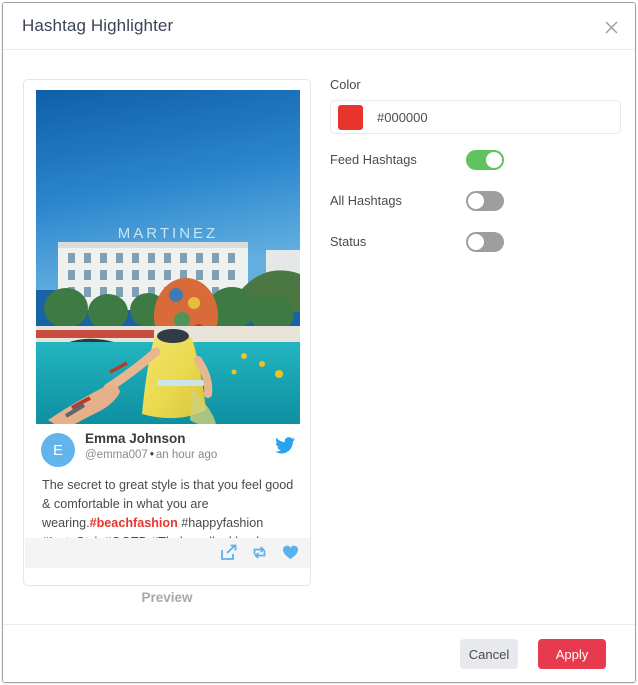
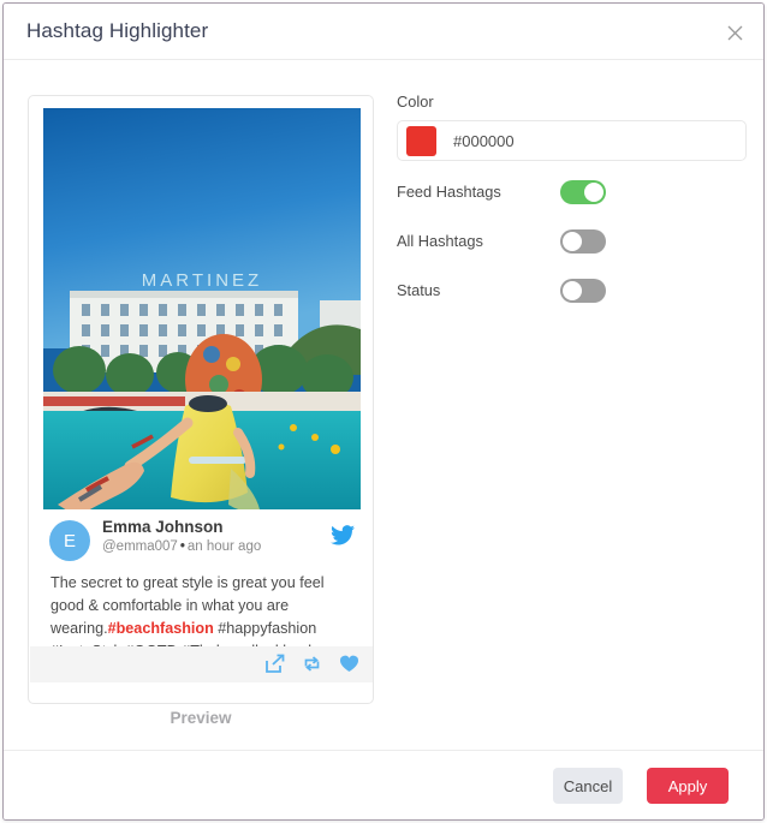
  Hashtag Highlighter
  MARTINEZ
  E
  Emma Johnson
  @emma007 • an hour ago
- The secret to great style is that you feel good & comfortable in what you are wearing.#beachfashion #happyfashion
+ The secret to great style is great you feel good & comfortable in what you are wearing.#beachfashion #happyfashion
  Preview
  Color
  #000000
  Feed Hashtags
  All Hashtags
  Status
  Cancel
  Apply
